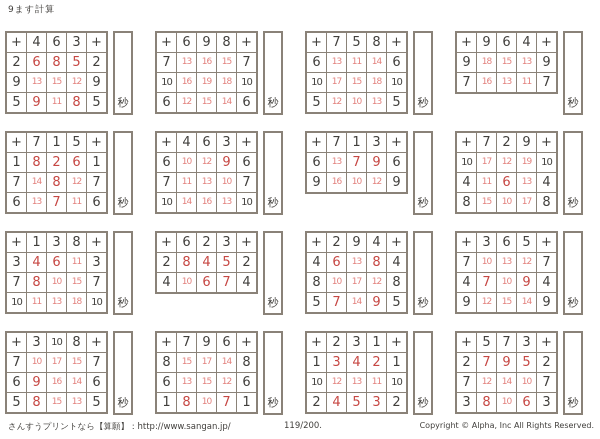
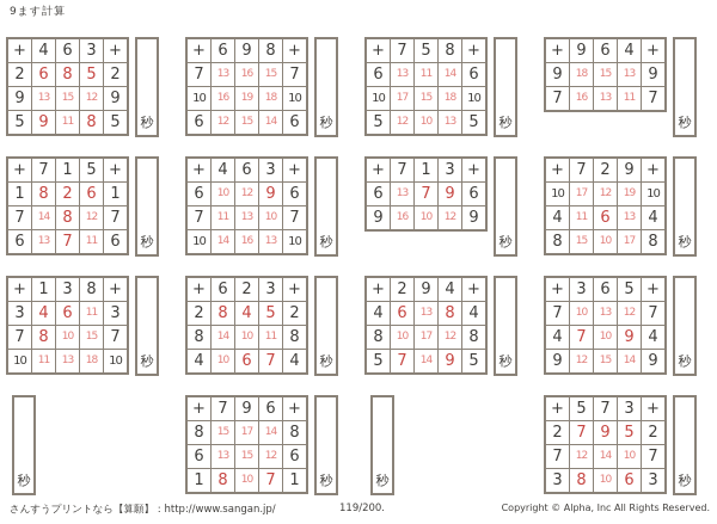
  9ます計算
  +	4	6	3	+
  2	6	8	5	2
  9	13	15	12	9
  5	9	11	8	5
  秒
  +	6	9	8	+
  7	13	16	15	7
  10	16	19	18	10
  6	12	15	14	6
  秒
  +	7	5	8	+
  6	13	11	14	6
  10	17	15	18	10
  5	12	10	13	5
  秒
  +	9	6	4	+
  9	18	15	13	9
  7	16	13	11	7
  秒
  +	7	1	5	+
  1	8	2	6	1
  7	14	8	12	7
  6	13	7	11	6
  秒
  +	4	6	3	+
  6	10	12	9	6
  7	11	13	10	7
  10	14	16	13	10
  秒
  +	7	1	3	+
  6	13	7	9	6
  9	16	10	12	9
  秒
  +	7	2	9	+
  10	17	12	19	10
  4	11	6	13	4
  8	15	10	17	8
  秒
  +	1	3	8	+
  3	4	6	11	3
  7	8	10	15	7
  10	11	13	18	10
  秒
  +	6	2	3	+
  2	8	4	5	2
+ 8	14	10	11	8
  4	10	6	7	4
  秒
  +	2	9	4	+
  4	6	13	8	4
  8	10	17	12	8
  5	7	14	9	5
  秒
  +	3	6	5	+
  7	10	13	12	7
  4	7	10	9	4
  9	12	15	14	9
  秒
- +	3	10	8	+
- 7	10	17	15	7
- 6	9	16	14	6
- 5	8	15	13	5
  秒
  +	7	9	6	+
  8	15	17	14	8
  6	13	15	12	6
  1	8	10	7	1
  秒
- +	2	3	1	+
- 1	3	4	2	1
- 10	12	13	11	10
- 2	4	5	3	2
  秒
  +	5	7	3	+
  2	7	9	5	2
  7	12	14	10	7
  3	8	10	6	3
  秒
  さんすうプリントなら【算願】：http://www.sangan.jp/
  119/200.
  Copyright © Alpha, Inc All Rights Reserved.
